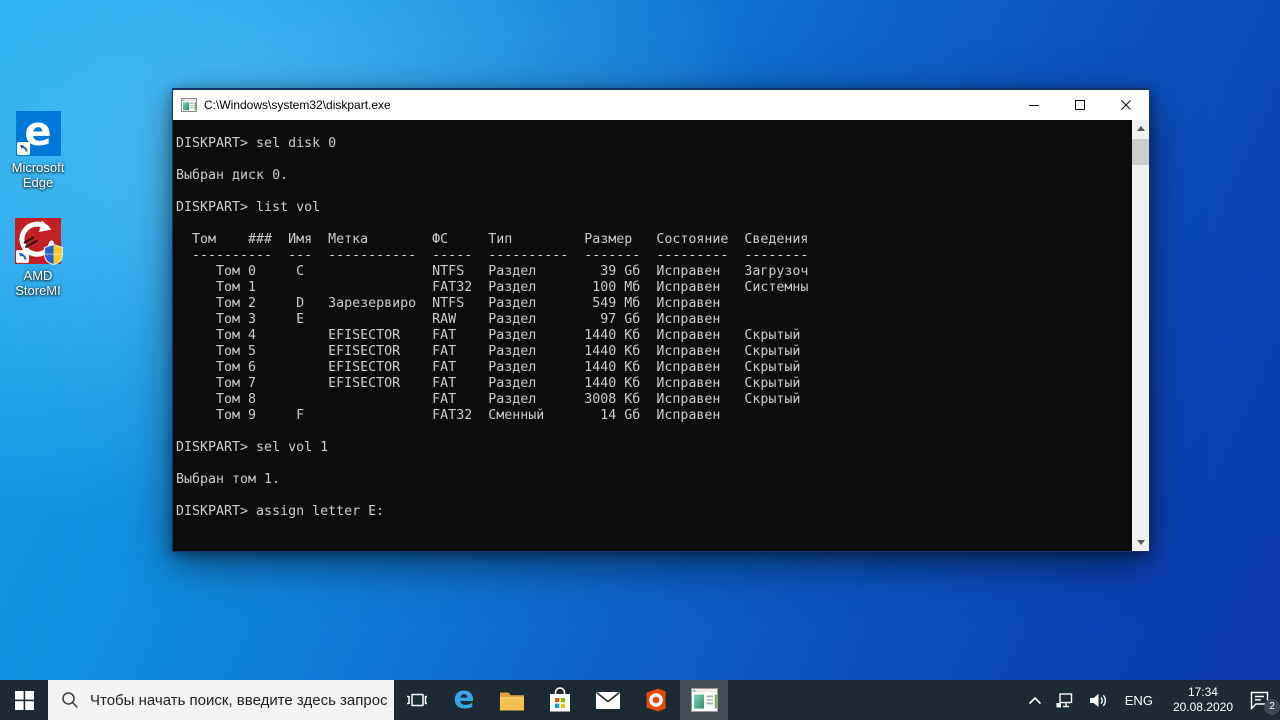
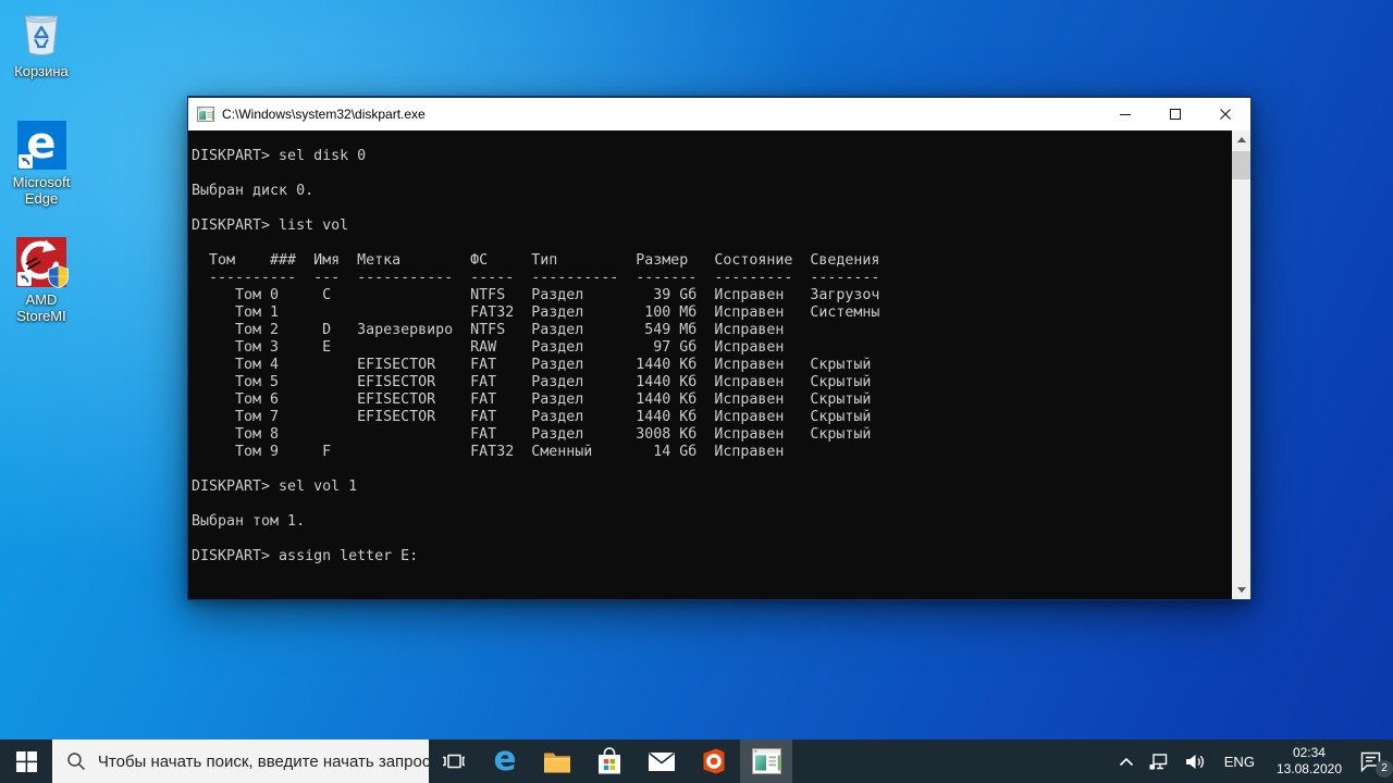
+ Корзина
  e
  Microsoft Edge
  AMD StoreMI
  C:\Windows\system32\diskpart.exe
  DISKPART> sel disk 0
  Выбран диск 0.
  DISKPART> list vol
  Том ### Имя Метка ФС Тип Размер Состояние Сведения
  ---------- --- ----------- ----- ---------- ------- --------- --------
  Том 0 C NTFS Раздел 39 Gб Исправен Загрузоч
  Том 1 FAT32 Раздел 100 Mб Исправен Системны
  Том 2 D Зарезервиро NTFS Раздел 549 Mб Исправен
  Том 3 E RAW Раздел 97 Gб Исправен
  Том 4 EFISECTOR FAT Раздел 1440 Kб Исправен Скрытый
  Том 5 EFISECTOR FAT Раздел 1440 Kб Исправен Скрытый
  Том 6 EFISECTOR FAT Раздел 1440 Kб Исправен Скрытый
  Том 7 EFISECTOR FAT Раздел 1440 Kб Исправен Скрытый
  Том 8 FAT Раздел 3008 Kб Исправен Скрытый
  Том 9 F FAT32 Сменный 14 Gб Исправен
  DISKPART> sel vol 1
  Выбран том 1.
  DISKPART> assign letter E:
- Чтобы начать поиск, введите здесь запрос
+ Чтобы начать поиск, введите начать запрос
  e
  ENG
- 17:34
+ 02:34
- 20.08.2020
+ 13.08.2020
  2
